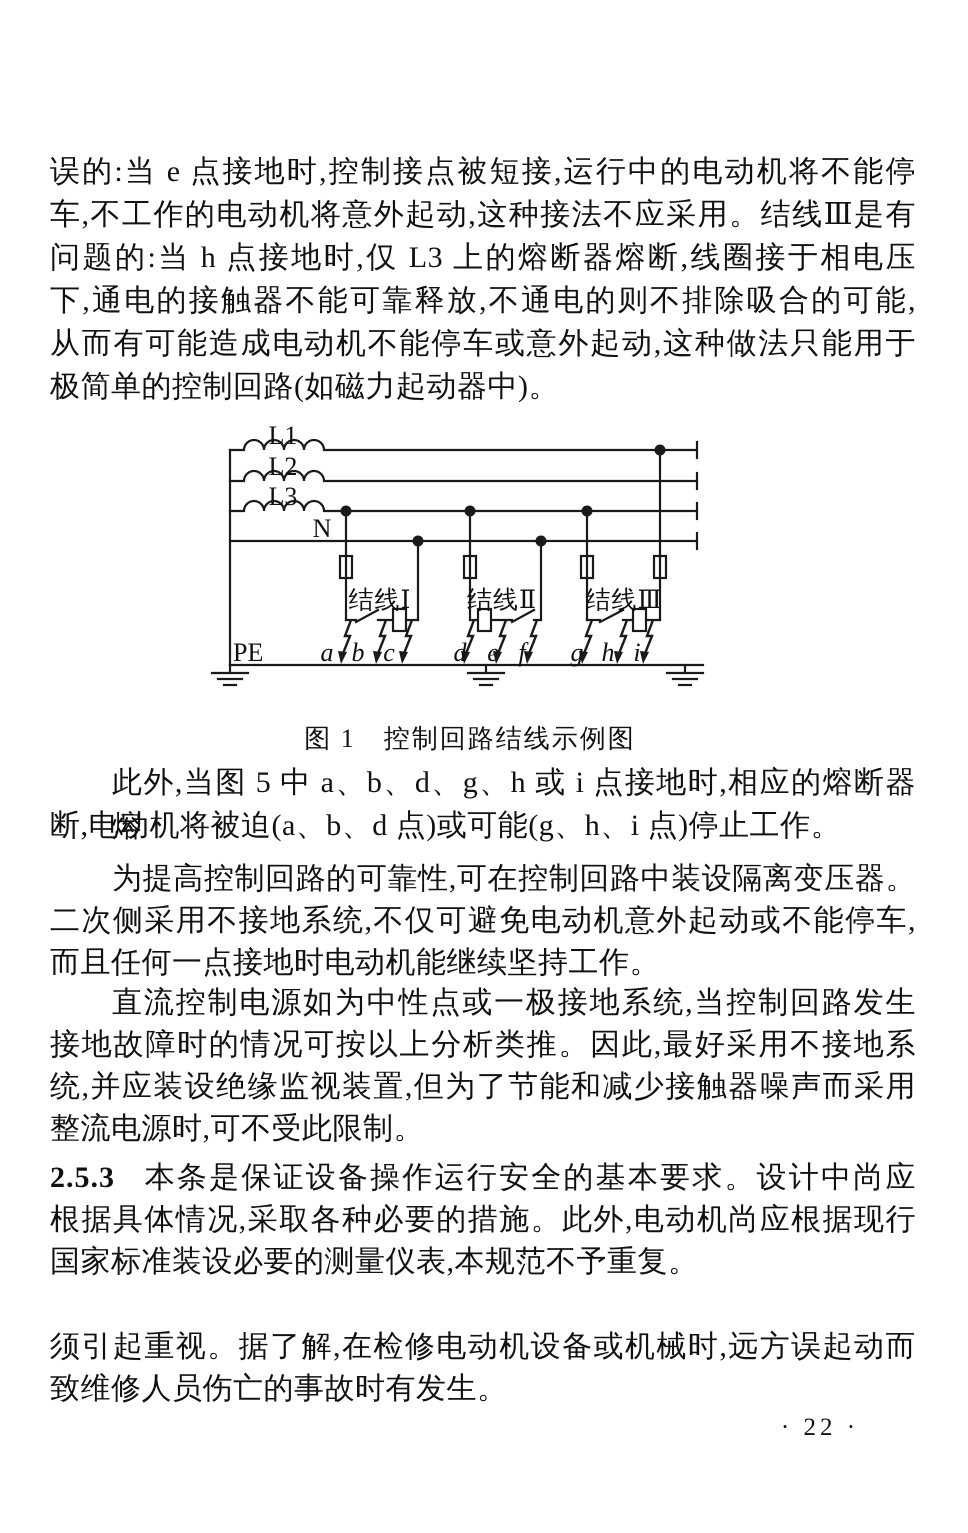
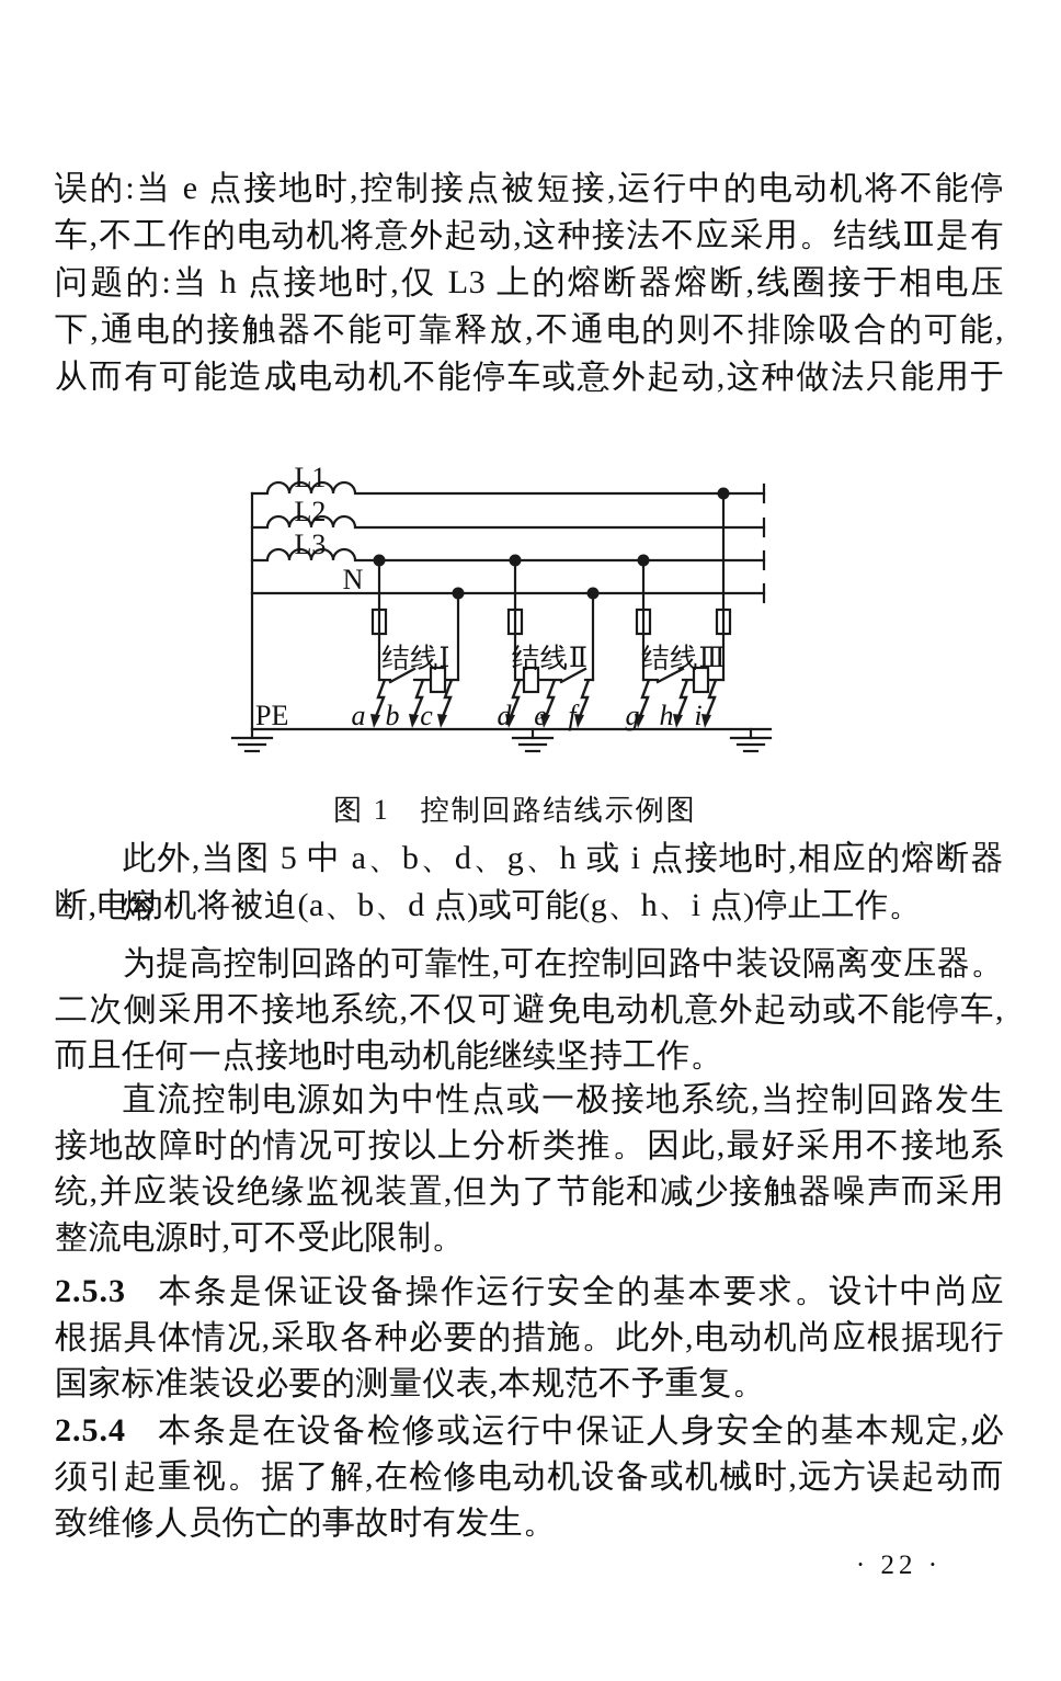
  误的:当 e 点接地时,控制接点被短接,运行中的电动机将不能停
  车,不工作的电动机将意外起动,这种接法不应采用。结线Ⅲ是有
  问题的:当 h 点接地时,仅 L3 上的熔断器熔断,线圈接于相电压
  下,通电的接触器不能可靠释放,不通电的则不排除吸合的可能,
  从而有可能造成电动机不能停车或意外起动,这种做法只能用于
- 极简单的控制回路(如磁力起动器中)。
  L1
  L2
  L3
  N
  PE
  结线Ⅰ
  结线Ⅱ
  结线Ⅲ
  a
  b
  c
  d
  e
  f
  g
  h
  i
  图 1 控制回路结线示例图
  此外,当图 5 中 a、b、d、g、h 或 i 点接地时,相应的熔断器熔
  断,电动机将被迫(a、b、d 点)或可能(g、h、i 点)停止工作。
  为提高控制回路的可靠性,可在控制回路中装设隔离变压器。
  二次侧采用不接地系统,不仅可避免电动机意外起动或不能停车,
  而且任何一点接地时电动机能继续坚持工作。
  直流控制电源如为中性点或一极接地系统,当控制回路发生
  接地故障时的情况可按以上分析类推。因此,最好采用不接地系
  统,并应装设绝缘监视装置,但为了节能和减少接触器噪声而采用
  整流电源时,可不受此限制。
  2.5.3 本条是保证设备操作运行安全的基本要求。设计中尚应
  根据具体情况,采取各种必要的措施。此外,电动机尚应根据现行
  国家标准装设必要的测量仪表,本规范不予重复。
+ 2.5.4 本条是在设备检修或运行中保证人身安全的基本规定,必
  须引起重视。据了解,在检修电动机设备或机械时,远方误起动而
  致维修人员伤亡的事故时有发生。
  · 22 ·
